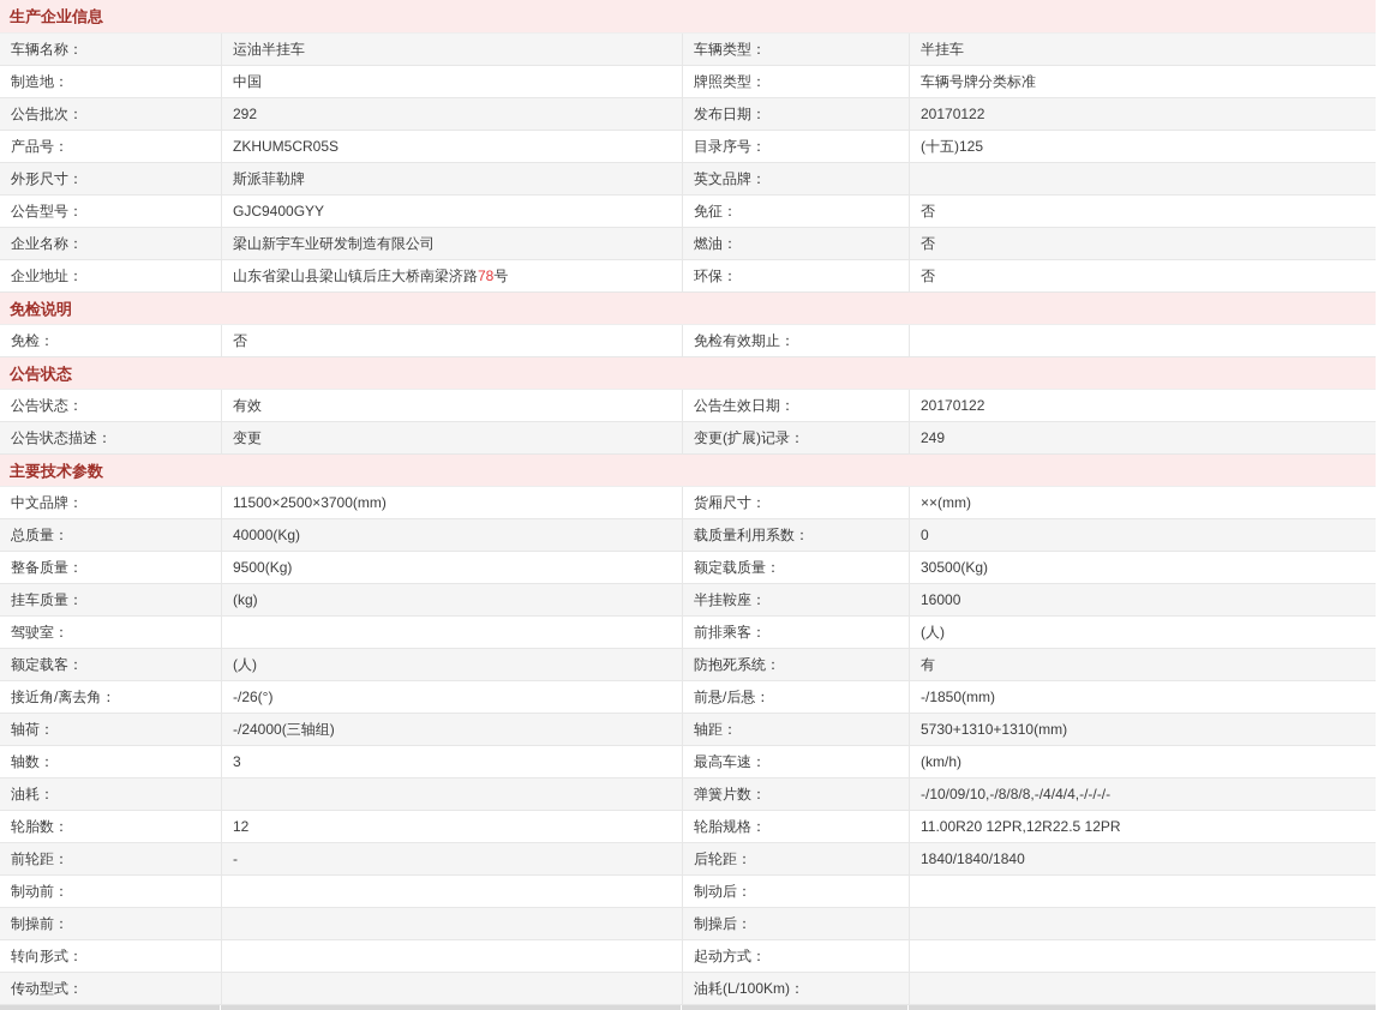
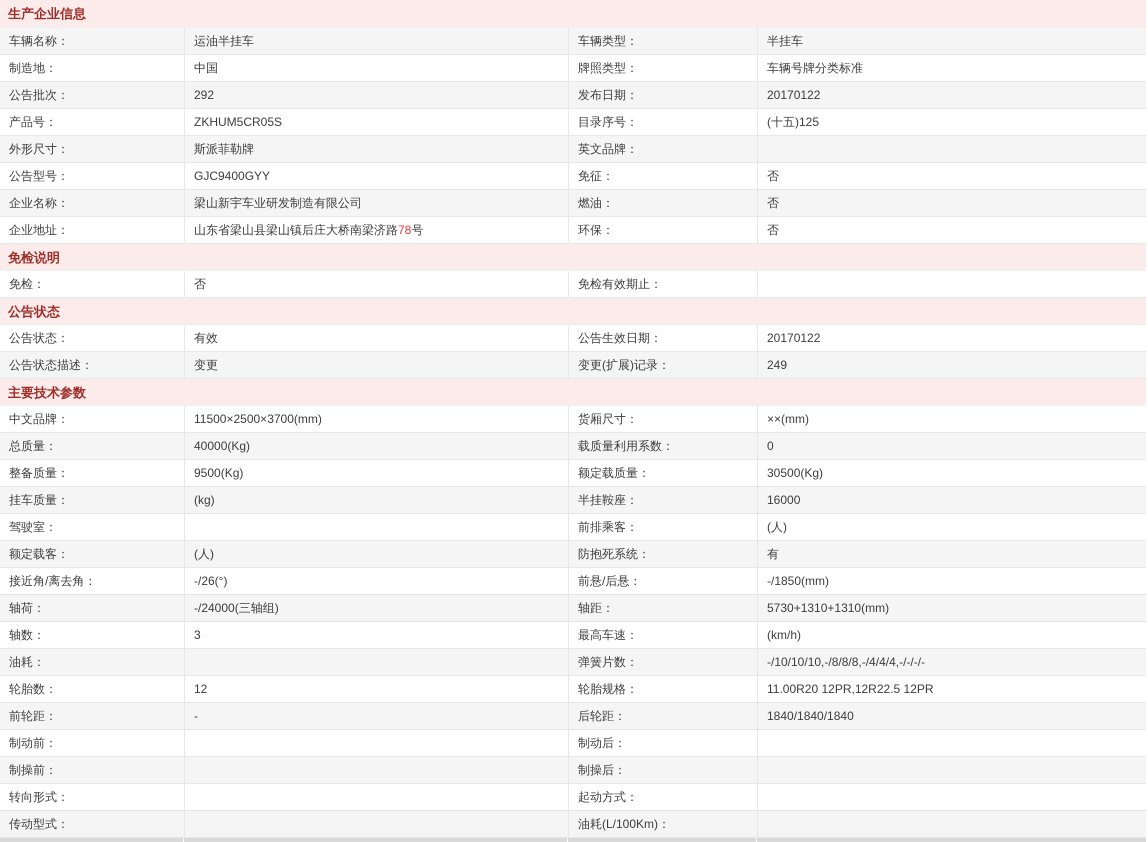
  生产企业信息
  车辆名称：
  运油半挂车
  车辆类型：
  半挂车
  制造地：
  中国
  牌照类型：
  车辆号牌分类标准
  公告批次：
  292
  发布日期：
  20170122
  产品号：
  ZKHUM5CR05S
  目录序号：
  (十五)125
  外形尺寸：
  斯派菲勒牌
  英文品牌：
  公告型号：
  GJC9400GYY
  免征：
  否
  企业名称：
  梁山新宇车业研发制造有限公司
  燃油：
  否
  企业地址：
  山东省梁山县梁山镇后庄大桥南梁济路78号
  环保：
  否
  免检说明
  免检：
  否
  免检有效期止：
  公告状态
  公告状态：
  有效
  公告生效日期：
  20170122
  公告状态描述：
  变更
  变更(扩展)记录：
  249
  主要技术参数
  中文品牌：
  11500×2500×3700(mm)
  货厢尺寸：
  ××(mm)
  总质量：
  40000(Kg)
  载质量利用系数：
  0
  整备质量：
  9500(Kg)
  额定载质量：
  30500(Kg)
  挂车质量：
  (kg)
  半挂鞍座：
  16000
  驾驶室：
  前排乘客：
  (人)
  额定载客：
  (人)
  防抱死系统：
  有
  接近角/离去角：
  -/26(°)
  前悬/后悬：
  -/1850(mm)
  轴荷：
  -/24000(三轴组)
  轴距：
  5730+1310+1310(mm)
  轴数：
  3
  最高车速：
  (km/h)
  油耗：
  弹簧片数：
- -/10/09/10,-/8/8/8,-/4/4/4,-/-/-/-
+ -/10/10/10,-/8/8/8,-/4/4/4,-/-/-/-
  轮胎数：
  12
  轮胎规格：
  11.00R20 12PR,12R22.5 12PR
  前轮距：
  -
  后轮距：
  1840/1840/1840
  制动前：
  制动后：
  制操前：
  制操后：
  转向形式：
  起动方式：
  传动型式：
  油耗(L/100Km)：
